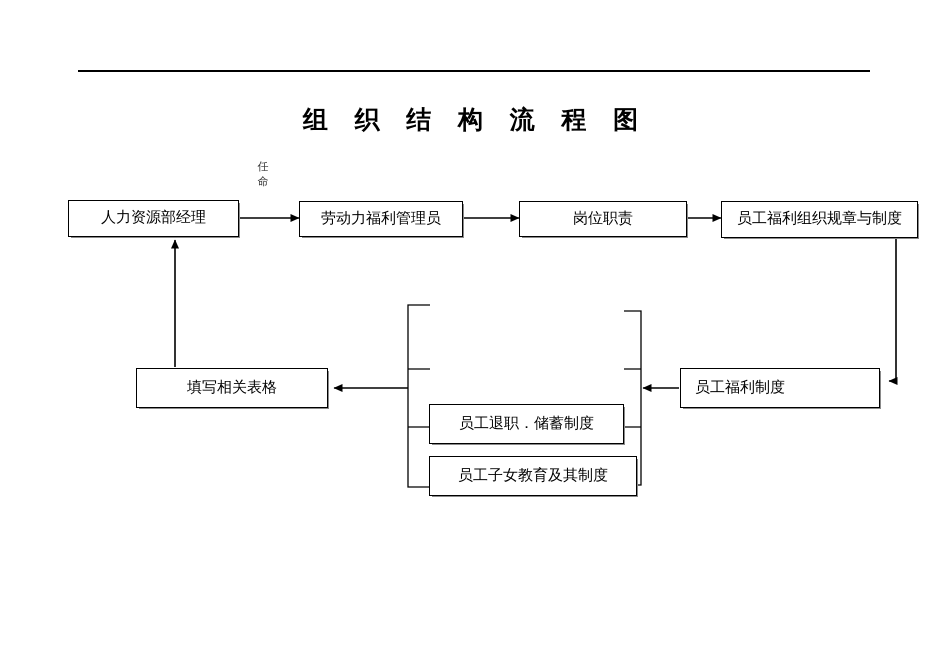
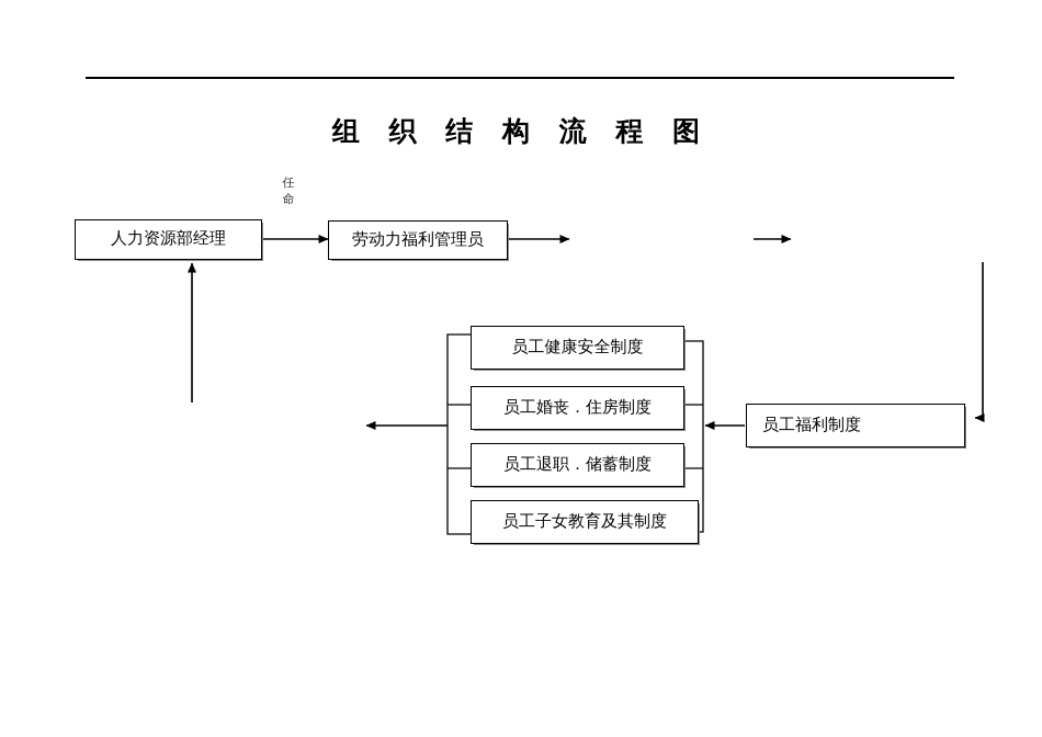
  组 织 结 构 流 程 图
  任命
  人力资源部经理
  劳动力福利管理员
- 岗位职责
- 员工福利组织规章与制度
- 填写相关表格
  员工福利制度
+ 员工健康安全制度
+ 员工婚丧．住房制度
  员工退职．储蓄制度
  员工子女教育及其制度
